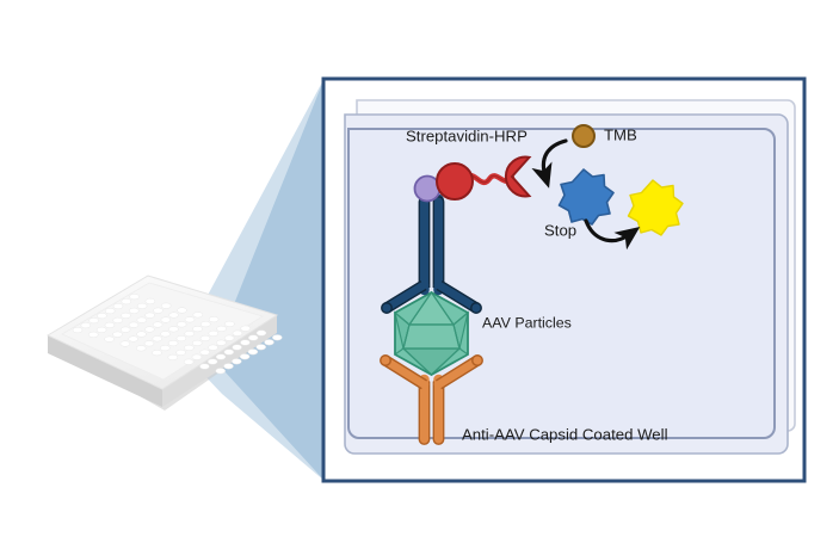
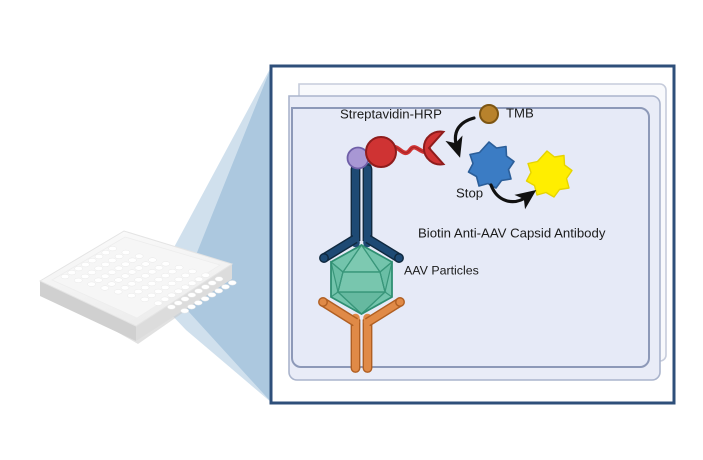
  Streptavidin-HRP
  TMB
  Stop
+ Biotin Anti-AAV Capsid Antibody
  AAV Particles
- Anti-AAV Capsid Coated Well
